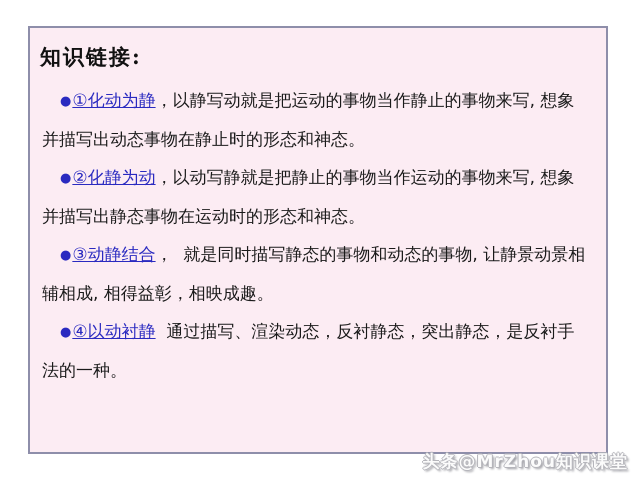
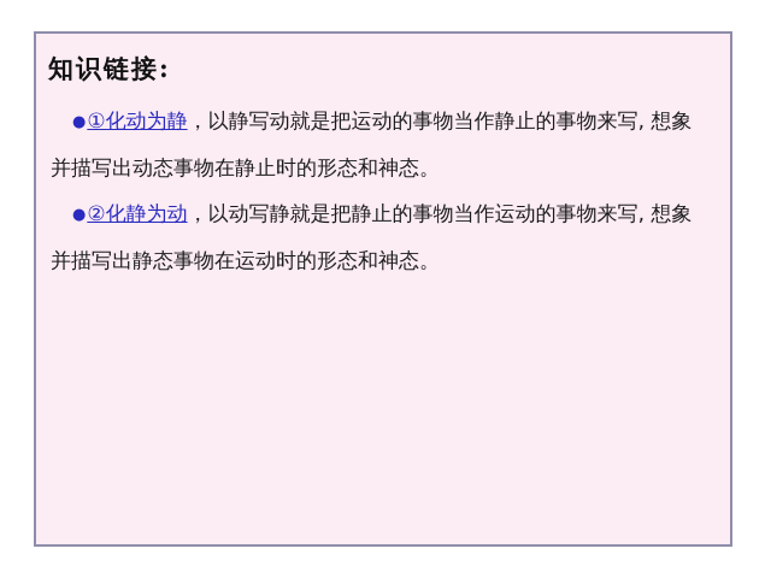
  知识链接:
  ●①化动为静，以静写动就是把运动的事物当作静止的事物来写, 想象并描写出动态事物在静止时的形态和神态。
  ●②化静为动，以动写静就是把静止的事物当作运动的事物来写, 想象并描写出静态事物在运动时的形态和神态。
- ●③动静结合， 就是同时描写静态的事物和动态的事物, 让静景动景相辅相成, 相得益彰，相映成趣。
- ●④以动衬静 通过描写、渲染动态，反衬静态，突出静态，是反衬手法的一种。
- 头条@MrZhou知识课堂
